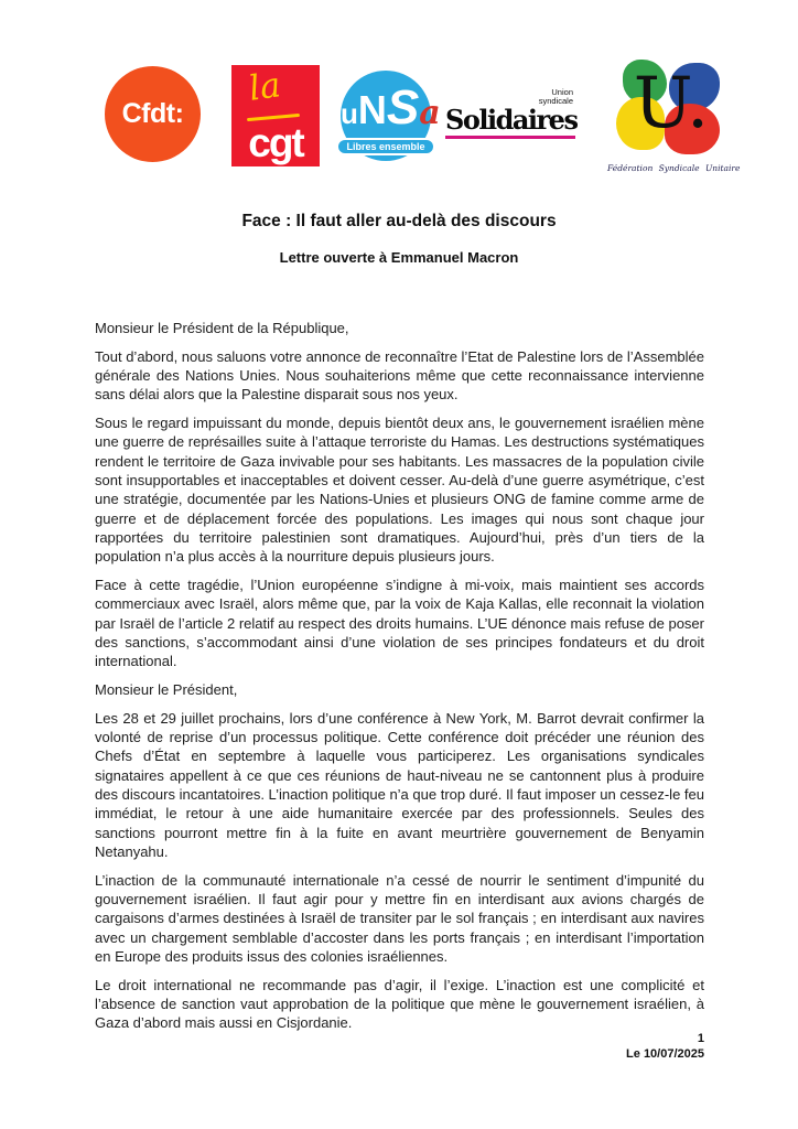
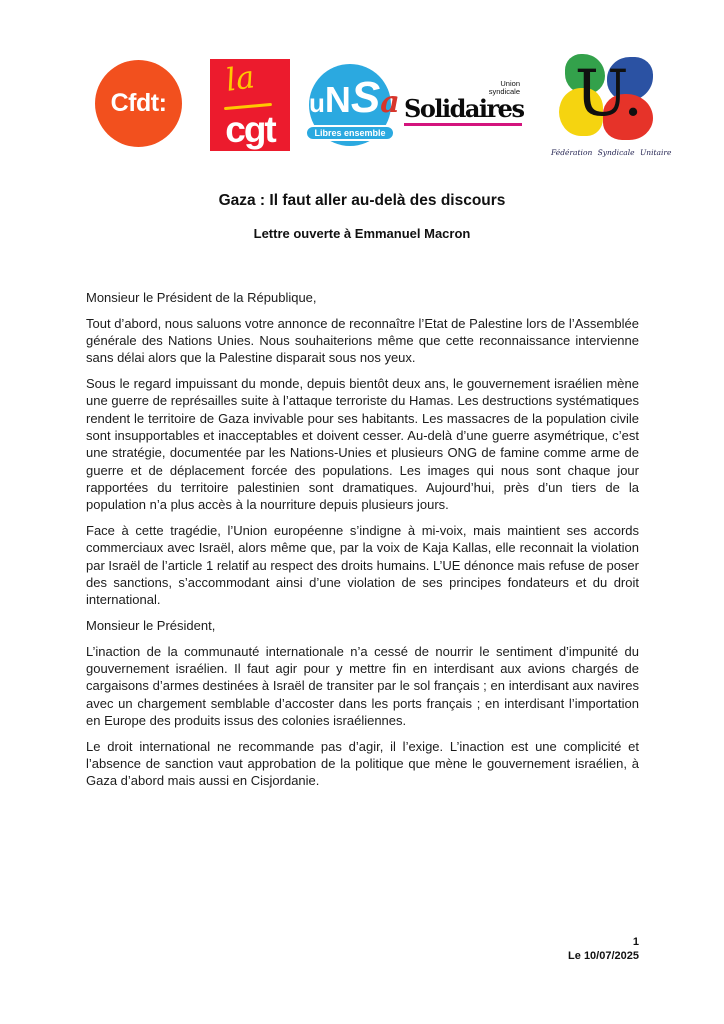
  Cfdt:
  cgt
  uNSa
  Libres ensemble
  Union
  syndicale
  Solidaires
  U.
  Fédération Syndicale Unitaire
- Face : Il faut aller au-delà des discours
+ Gaza : Il faut aller au-delà des discours
  Lettre ouverte à Emmanuel Macron
  Monsieur le Président de la République,
  Tout d’abord, nous saluons votre annonce de reconnaître l’Etat de Palestine lors de l’Assemblée générale des Nations Unies. Nous souhaiterions même que cette reconnaissance intervienne sans délai alors que la Palestine disparait sous nos yeux.
  Sous le regard impuissant du monde, depuis bientôt deux ans, le gouvernement israélien mène une guerre de représailles suite à l’attaque terroriste du Hamas. Les destructions systématiques rendent le territoire de Gaza invivable pour ses habitants. Les massacres de la population civile sont insupportables et inacceptables et doivent cesser. Au-delà d’une guerre asymétrique, c’est une stratégie, documentée par les Nations-Unies et plusieurs ONG de famine comme arme de guerre et de déplacement forcée des populations. Les images qui nous sont chaque jour rapportées du territoire palestinien sont dramatiques. Aujourd’hui, près d’un tiers de la population n’a plus accès à la nourriture depuis plusieurs jours.
- Face à cette tragédie, l’Union européenne s’indigne à mi-voix, mais maintient ses accords commerciaux avec Israël, alors même que, par la voix de Kaja Kallas, elle reconnait la violation par Israël de l’article 2 relatif au respect des droits humains. L’UE dénonce mais refuse de poser des sanctions, s’accommodant ainsi d’une violation de ses principes fondateurs et du droit international.
+ Face à cette tragédie, l’Union européenne s’indigne à mi-voix, mais maintient ses accords commerciaux avec Israël, alors même que, par la voix de Kaja Kallas, elle reconnait la violation par Israël de l’article 1 relatif au respect des droits humains. L’UE dénonce mais refuse de poser des sanctions, s’accommodant ainsi d’une violation de ses principes fondateurs et du droit international.
  Monsieur le Président,
- Les 28 et 29 juillet prochains, lors d’une conférence à New York, M. Barrot devrait confirmer la volonté de reprise d’un processus politique. Cette conférence doit précéder une réunion des Chefs d’État en septembre à laquelle vous participerez. Les organisations syndicales signataires appellent à ce que ces réunions de haut-niveau ne se cantonnent plus à produire des discours incantatoires. L’inaction politique n’a que trop duré. Il faut imposer un cessez-le feu immédiat, le retour à une aide humanitaire exercée par des professionnels. Seules des sanctions pourront mettre fin à la fuite en avant meurtrière gouvernement de Benyamin Netanyahu.
  L’inaction de la communauté internationale n’a cessé de nourrir le sentiment d’impunité du gouvernement israélien. Il faut agir pour y mettre fin en interdisant aux avions chargés de cargaisons d’armes destinées à Israël de transiter par le sol français ; en interdisant aux navires avec un chargement semblable d’accoster dans les ports français ; en interdisant l’importation en Europe des produits issus des colonies israéliennes.
  Le droit international ne recommande pas d’agir, il l’exige. L’inaction est une complicité et l’absence de sanction vaut approbation de la politique que mène le gouvernement israélien, à Gaza d’abord mais aussi en Cisjordanie.
  1
  Le 10/07/2025
